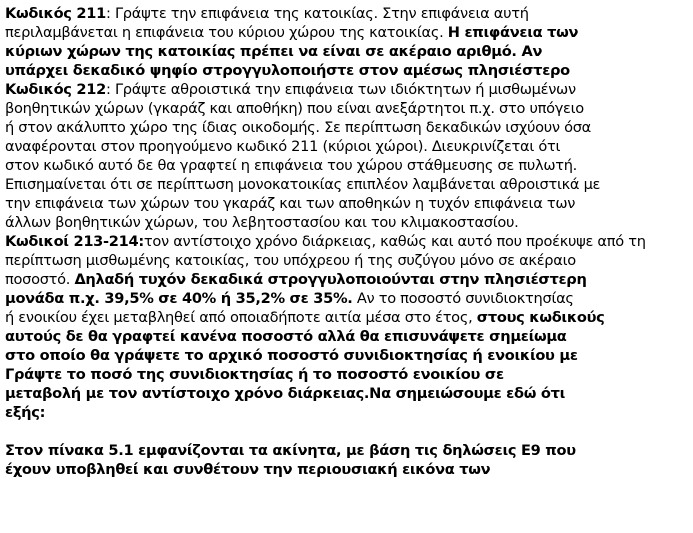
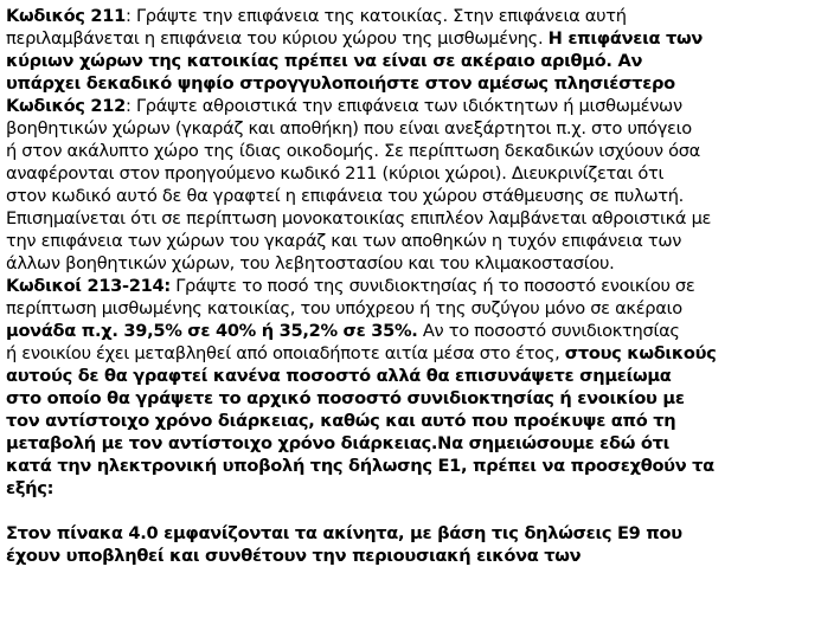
  Κωδικός 211: Γράψτε την επιφάνεια της κατοικίας. Στην επιφάνεια αυτή
- περιλαμβάνεται η επιφάνεια του κύριου χώρου της κατοικίας. Η επιφάνεια των
+ περιλαμβάνεται η επιφάνεια του κύριου χώρου της μισθωμένης. Η επιφάνεια των
  κύριων χώρων της κατοικίας πρέπει να είναι σε ακέραιο αριθμό. Αν
  υπάρχει δεκαδικό ψηφίο στρογγυλοποιήστε στον αμέσως πλησιέστερο
  Κωδικός 212: Γράψτε αθροιστικά την επιφάνεια των ιδιόκτητων ή μισθωμένων
  βοηθητικών χώρων (γκαράζ και αποθήκη) που είναι ανεξάρτητοι π.χ. στο υπόγειο
  ή στον ακάλυπτο χώρο της ίδιας οικοδομής. Σε περίπτωση δεκαδικών ισχύουν όσα
  αναφέρονται στον προηγούμενο κωδικό 211 (κύριοι χώροι). Διευκρινίζεται ότι
  στον κωδικό αυτό δε θα γραφτεί η επιφάνεια του χώρου στάθμευσης σε πυλωτή.
  Επισημαίνεται ότι σε περίπτωση μονοκατοικίας επιπλέον λαμβάνεται αθροιστικά με
  την επιφάνεια των χώρων του γκαράζ και των αποθηκών η τυχόν επιφάνεια των
  άλλων βοηθητικών χώρων, του λεβητοστασίου και του κλιμακοστασίου.
- Κωδικοί 213-214:τον αντίστοιχο χρόνο διάρκειας, καθώς και αυτό που προέκυψε από τη
+ Κωδικοί 213-214: Γράψτε το ποσό της συνιδιοκτησίας ή το ποσοστό ενοικίου σε
  περίπτωση μισθωμένης κατοικίας, του υπόχρεου ή της συζύγου μόνο σε ακέραιο
- ποσοστό. Δηλαδή τυχόν δεκαδικά στρογγυλοποιούνται στην πλησιέστερη
  μονάδα π.χ. 39,5% σε 40% ή 35,2% σε 35%. Αν το ποσοστό συνιδιοκτησίας
  ή ενοικίου έχει μεταβληθεί από οποιαδήποτε αιτία μέσα στο έτος, στους κωδικούς
  αυτούς δε θα γραφτεί κανένα ποσοστό αλλά θα επισυνάψετε σημείωμα
  στο οποίο θα γράψετε το αρχικό ποσοστό συνιδιοκτησίας ή ενοικίου με
- Γράψτε το ποσό της συνιδιοκτησίας ή το ποσοστό ενοικίου σε
+ τον αντίστοιχο χρόνο διάρκειας, καθώς και αυτό που προέκυψε από τη
  μεταβολή με τον αντίστοιχο χρόνο διάρκειας.Να σημειώσουμε εδώ ότι
+ κατά την ηλεκτρονική υποβολή της δήλωσης Ε1, πρέπει να προσεχθούν τα
  εξής:
- Στον πίνακα 5.1 εμφανίζονται τα ακίνητα, με βάση τις δηλώσεις Ε9 που
+ Στον πίνακα 4.0 εμφανίζονται τα ακίνητα, με βάση τις δηλώσεις Ε9 που
  έχουν υποβληθεί και συνθέτουν την περιουσιακή εικόνα των
